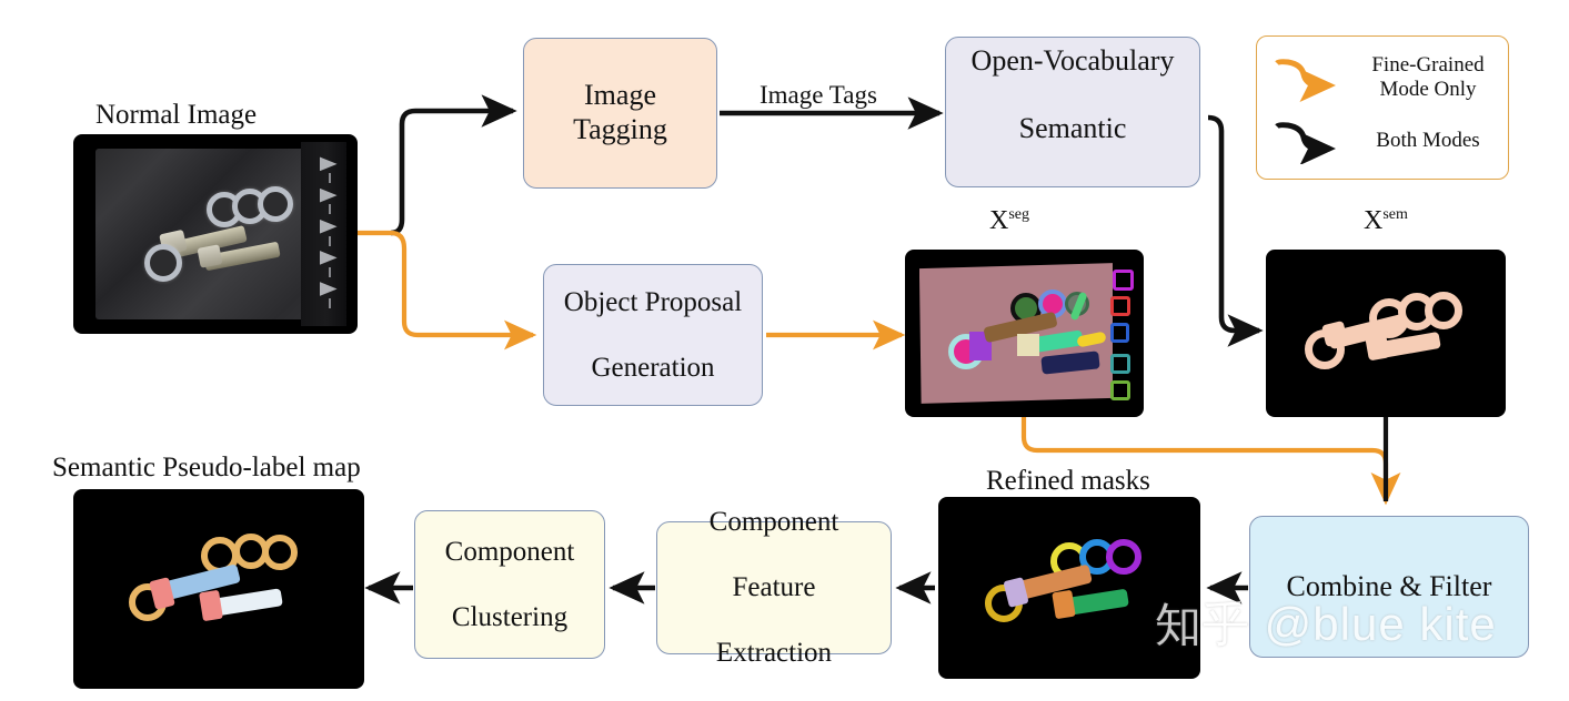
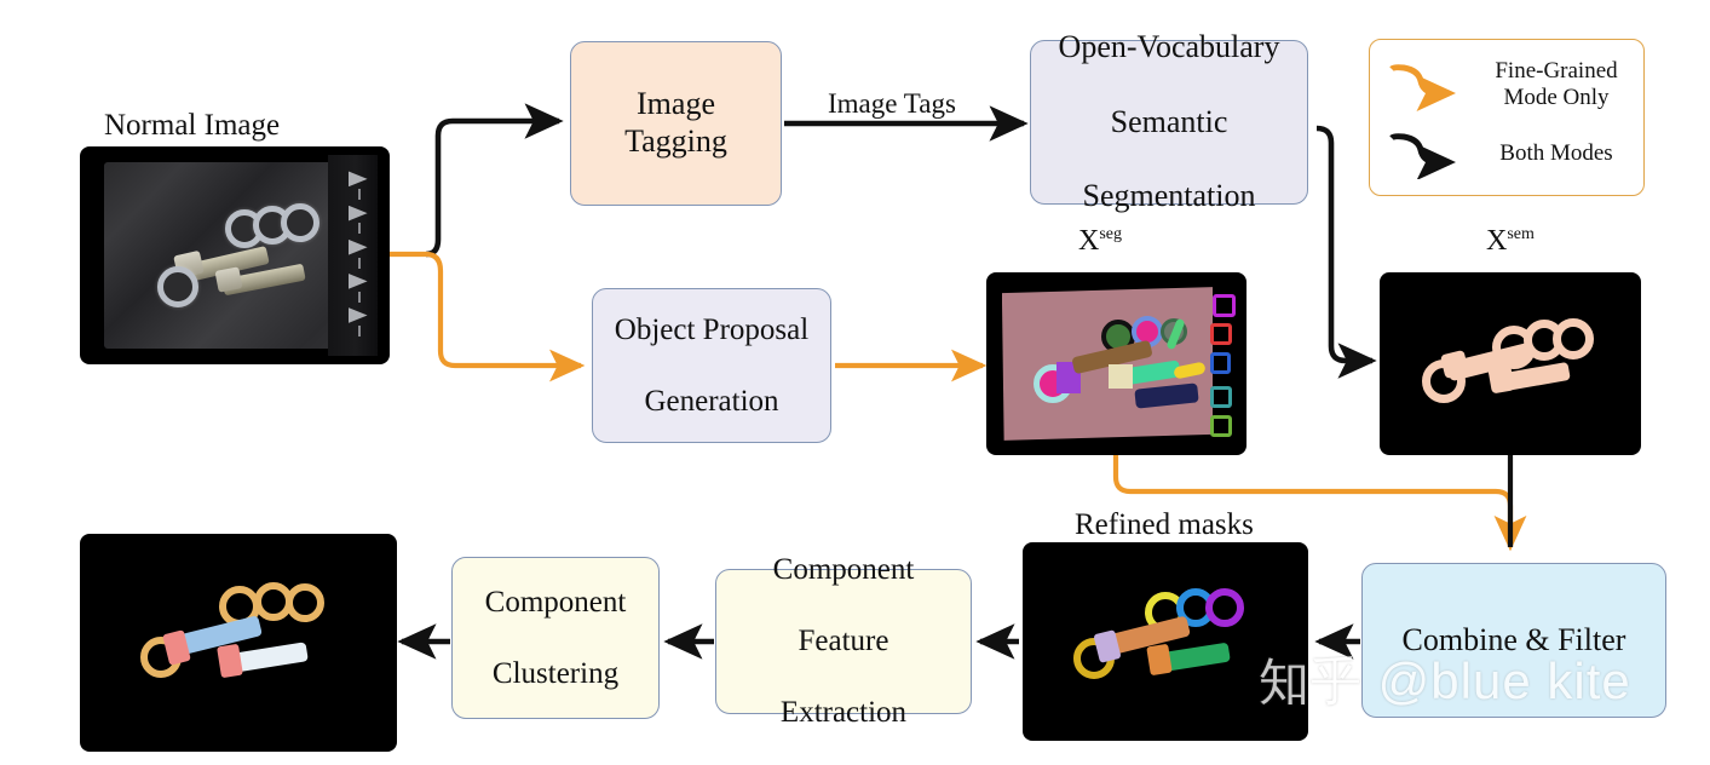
  Normal Image
  Xseg
  Xsem
  Refined masks
- Semantic Pseudo-label map
  Image Tags
  Image Tagging
  Open-Vocabulary
  Semantic
+ Segmentation
  Object Proposal
  Generation
  Combine & Filter
  Component
  Feature
  Extraction
  Component
  Clustering
  Fine-Grained
  Mode Only
  Both Modes
  知乎 @blue kite
